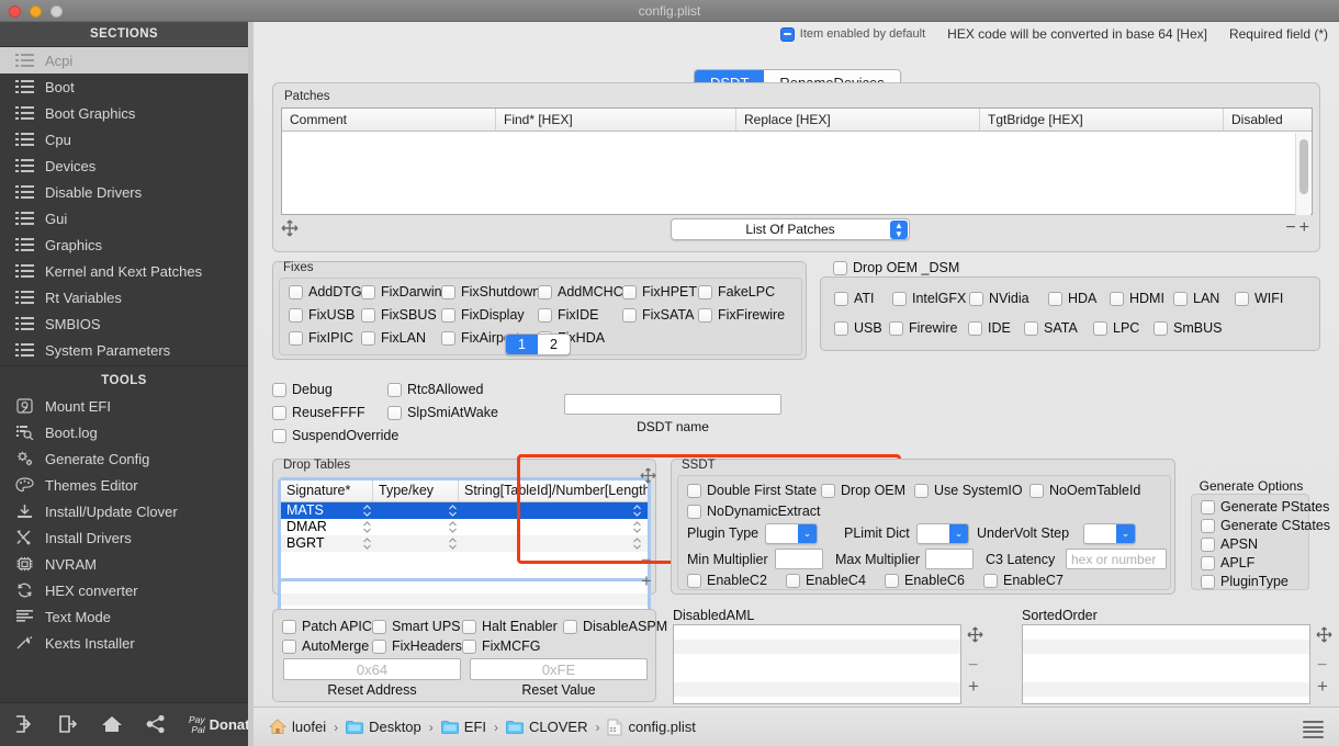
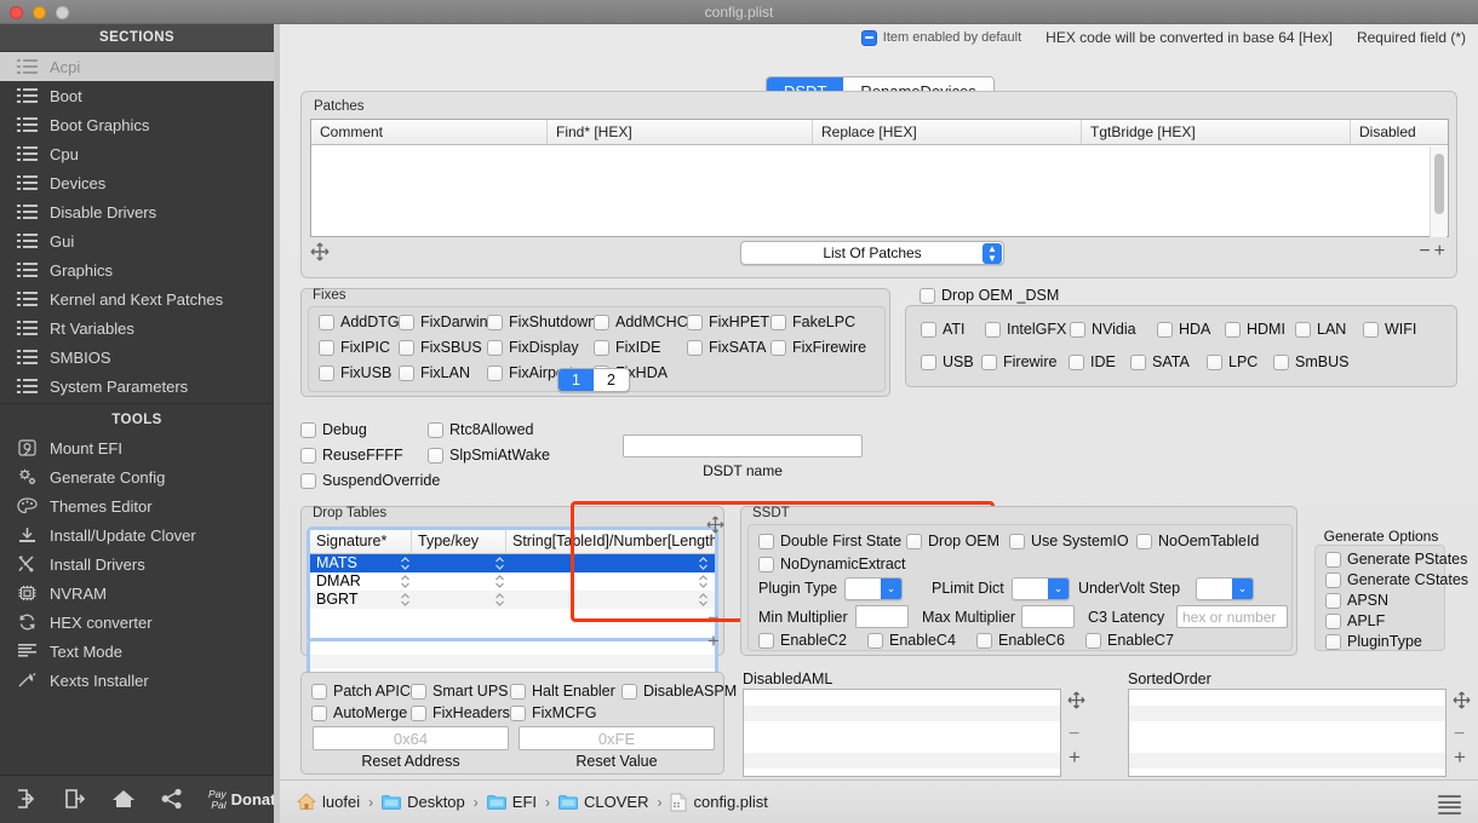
  config.plist
  SECTIONS
  Acpi
  Boot
  Boot Graphics
  Cpu
  Devices
  Disable Drivers
  Gui
  Graphics
  Kernel and Kext Patches
  Rt Variables
  SMBIOS
  System Parameters
  TOOLS
  Mount EFI
- Boot.log
  Generate Config
  Themes Editor
  Install/Update Clover
  Install Drivers
  NVRAM
  HEX converter
  Text Mode
  Kexts Installer
  Pay
  Pal
  Item enabled by default
  HEX code will be converted in base 64 [Hex]
  Required field (*)
  Patches
  Comment
  Find* [HEX]
  Replace [HEX]
  TgtBridge [HEX]
  Disabled
  List Of Patches
  ▲
  ▼
  −+
  Fixes
  AddDTG
  FixDarwin
  FixShutdown
  AddMCHC
  FixHPET
  FakeLPC
- FixUSB
+ FixIPIC
  FixSBUS
  FixDisplay
  FixIDE
  FixSATA
  FixFirewire
- FixIPIC
+ FixUSB
  FixLAN
  FixAirp
  1
  2
  Drop OEM _DSM
  ATI
  IntelGFX
  NVidia
  HDA
  HDMI
  LAN
  WIFI
  USB
  Firewire
  IDE
  SATA
  LPC
  SmBUS
  Debug
  Rtc8Allowed
  ReuseFFFF
  SlpSmiAtWake
  SuspendOverride
  DSDT name
  Drop Tables
  Signature*
  Type/key
  String[TableId]/Number[Length
  MATS
  DMAR
  BGRT
  −
  +
  SSDT
  Double First State
  Drop OEM
  Use SystemIO
  NoOemTableId
  NoDynamicExtract
  Plugin Type
  ⌄
  PLimit Dict
  ⌄
  UnderVolt Step
  ⌄
  Min Multiplier
  Max Multiplier
  C3 Latency
  hex or number
  EnableC2
  EnableC4
  EnableC6
  EnableC7
  Generate Options
  Generate PStates
  Generate CStates
  APSN
  APLF
  PluginType
  Patch APIC
  Smart UPS
  Halt Enabler
  DisableASPM
  AutoMerge
  FixHeaders
  FixMCFG
  0x64
  Reset Address
  0xFE
  Reset Value
  DisabledAML
  −
  +
  SortedOrder
  −
  +
  luofei
  ›
  Desktop
  ›
  EFI
  ›
  CLOVER
  ›
  config.plist
